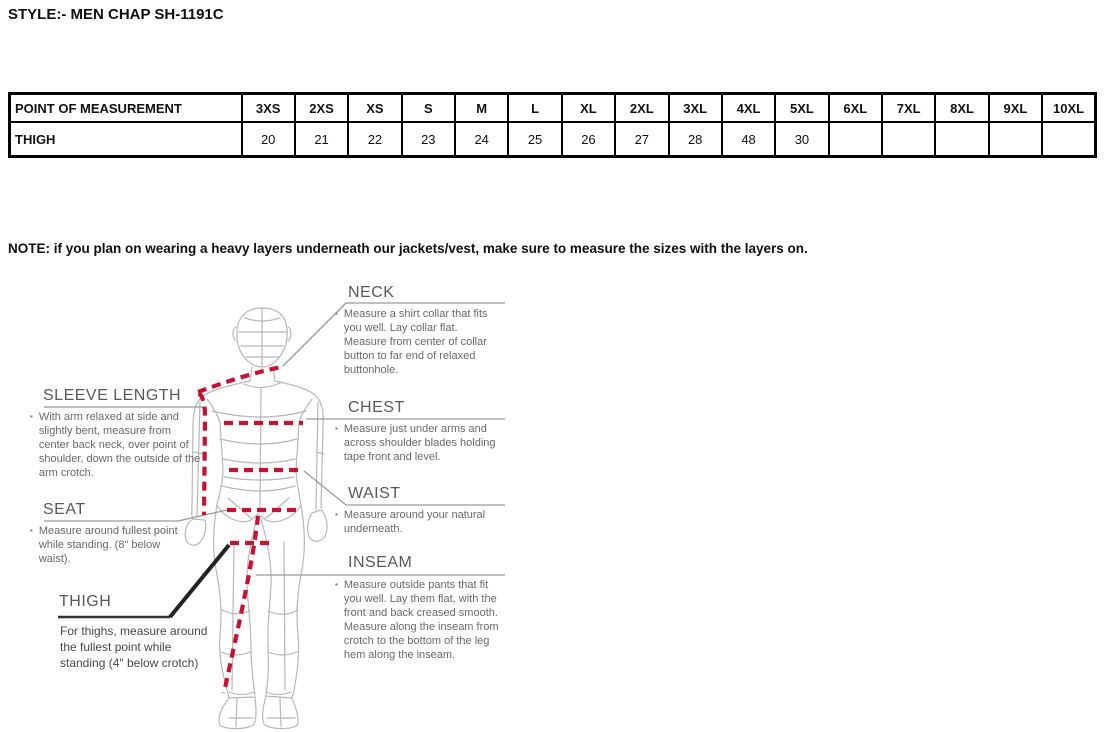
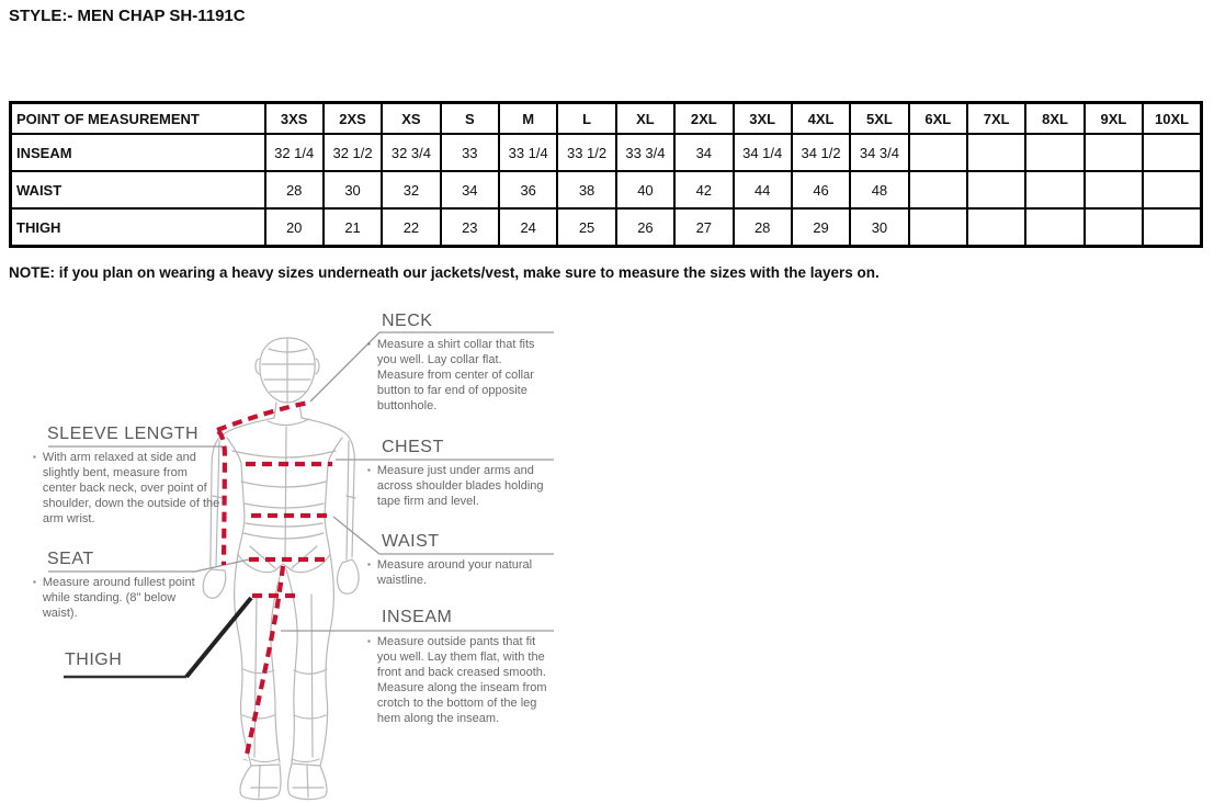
  STYLE:- MEN CHAP SH-1191C
  POINT OF MEASUREMENT	3XS	2XS	XS	S	M	L	XL	2XL	3XL	4XL	5XL	6XL	7XL	8XL	9XL	10XL
+ INSEAM	32 1/4	32 1/2	32 3/4	33	33 1/4	33 1/2	33 3/4	34	34 1/4	34 1/2	34 3/4
+ WAIST	28	30	32	34	36	38	40	42	44	46	48
- THIGH	20	21	22	23	24	25	26	27	28	48	30
+ THIGH	20	21	22	23	24	25	26	27	28	29	30
- NOTE: if you plan on wearing a heavy layers underneath our jackets/vest, make sure to measure the sizes with the layers on.
+ NOTE: if you plan on wearing a heavy sizes underneath our jackets/vest, make sure to measure the sizes with the layers on.
  NECK
  ▪
- Measure a shirt collar that fits you well. Lay collar flat. Measure from center of collar button to far end of relaxed buttonhole.
+ Measure a shirt collar that fits you well. Lay collar flat. Measure from center of collar button to far end of opposite buttonhole.
  CHEST
  ▪
- Measure just under arms and across shoulder blades holding tape front and level.
+ Measure just under arms and across shoulder blades holding tape firm and level.
  WAIST
  ▪
- Measure around your natural underneath.
+ Measure around your natural waistline.
  INSEAM
  ▪
  Measure outside pants that fit you well. Lay them flat, with the front and back creased smooth. Measure along the inseam from crotch to the bottom of the leg hem along the inseam.
  SLEEVE LENGTH
  ▪
- With arm relaxed at side and slightly bent, measure from center back neck, over point of shoulder, down the outside of the arm crotch.
+ With arm relaxed at side and slightly bent, measure from center back neck, over point of shoulder, down the outside of the arm wrist.
  SEAT
  ▪
  Measure around fullest point while standing. (8" below waist).
  THIGH
- For thighs, measure around the fullest point while standing (4" below crotch)
